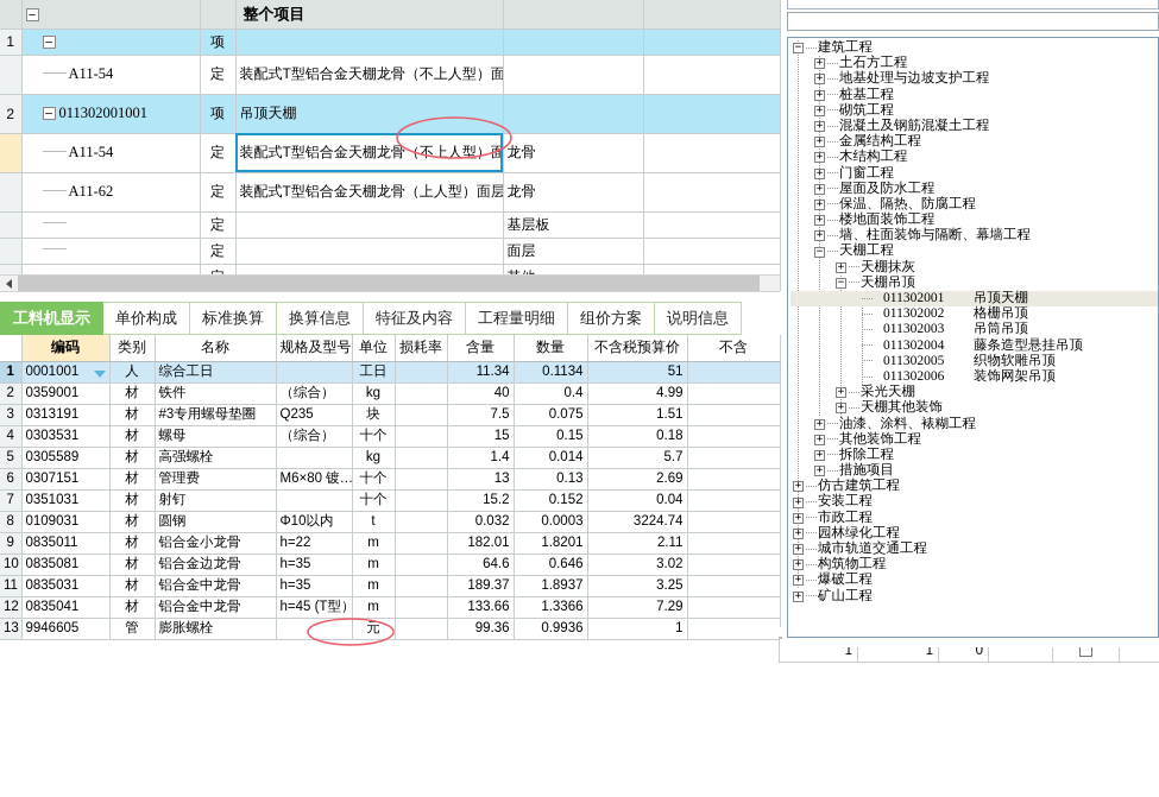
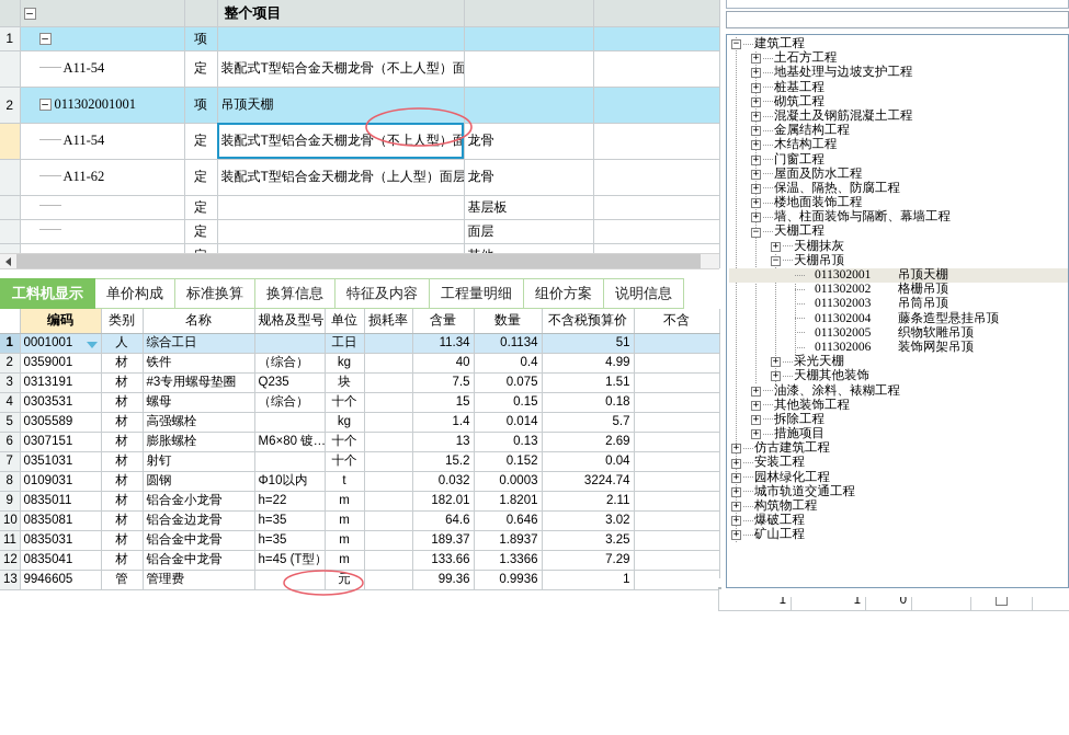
  	−		整个项目
  1	−	项
  2	− 011302001001	项	吊顶天棚
  		定		基层板
  		定		面层
  工料机显示
  单价构成
  标准换算
  换算信息
  特征及内容
  工程量明细
  组价方案
  说明信息
  	编码	类别	名称	规格及型号	单位	损耗率	含量	数量	不含税预算价	不含
  1	0001001	人	综合工日		工日		11.34	0.1134	51
  2	0359001	材	铁件	（综合）	kg		40	0.4	4.99
  3	0313191	材	#3专用螺母垫圈	Q235	块		7.5	0.075	1.51
  4	0303531	材	螺母	（综合）	十个		15	0.15	0.18
  5	0305589	材	高强螺栓		kg		1.4	0.014	5.7
- 6	0307151	材	管理费	M6×80 镀…	十个		13	0.13	2.69
+ 6	0307151	材	膨胀螺栓	M6×80 镀…	十个		13	0.13	2.69
  7	0351031	材	射钉		十个		15.2	0.152	0.04
  8	0109031	材	圆钢	Φ10以内	t		0.032	0.0003	3224.74
  9	0835011	材	铝合金小龙骨	h=22	m		182.01	1.8201	2.11
  10	0835081	材	铝合金边龙骨	h=35	m		64.6	0.646	3.02
  11	0835031	材	铝合金中龙骨	h=35	m		189.37	1.8937	3.25
  12	0835041	材	铝合金中龙骨	h=45 (T型）	m		133.66	1.3366	7.29
- 13	9946605	管	膨胀螺栓		元		99.36	0.9936	1
+ 13	9946605	管	管理费		元		99.36	0.9936	1
  1	1	0
  − 建筑工程
  + 土石方工程
  + 地基处理与边坡支护工程
  + 桩基工程
  + 砌筑工程
  + 混凝土及钢筋混凝土工程
  + 金属结构工程
  + 木结构工程
  + 门窗工程
  + 屋面及防水工程
  + 保温、隔热、防腐工程
  + 楼地面装饰工程
  + 墙、柱面装饰与隔断、幕墙工程
  − 天棚工程
  + 天棚抹灰
  − 天棚吊顶
  011302001 吊顶天棚
  011302002 格栅吊顶
  011302003 吊筒吊顶
  011302004 藤条造型悬挂吊顶
  011302005 织物软雕吊顶
  011302006 装饰网架吊顶
  + 采光天棚
  + 天棚其他装饰
  + 油漆、涂料、裱糊工程
  + 其他装饰工程
  + 拆除工程
  + 措施项目
  + 仿古建筑工程
  + 安装工程
- + 市政工程
  + 园林绿化工程
  + 城市轨道交通工程
  + 构筑物工程
  + 爆破工程
  + 矿山工程
